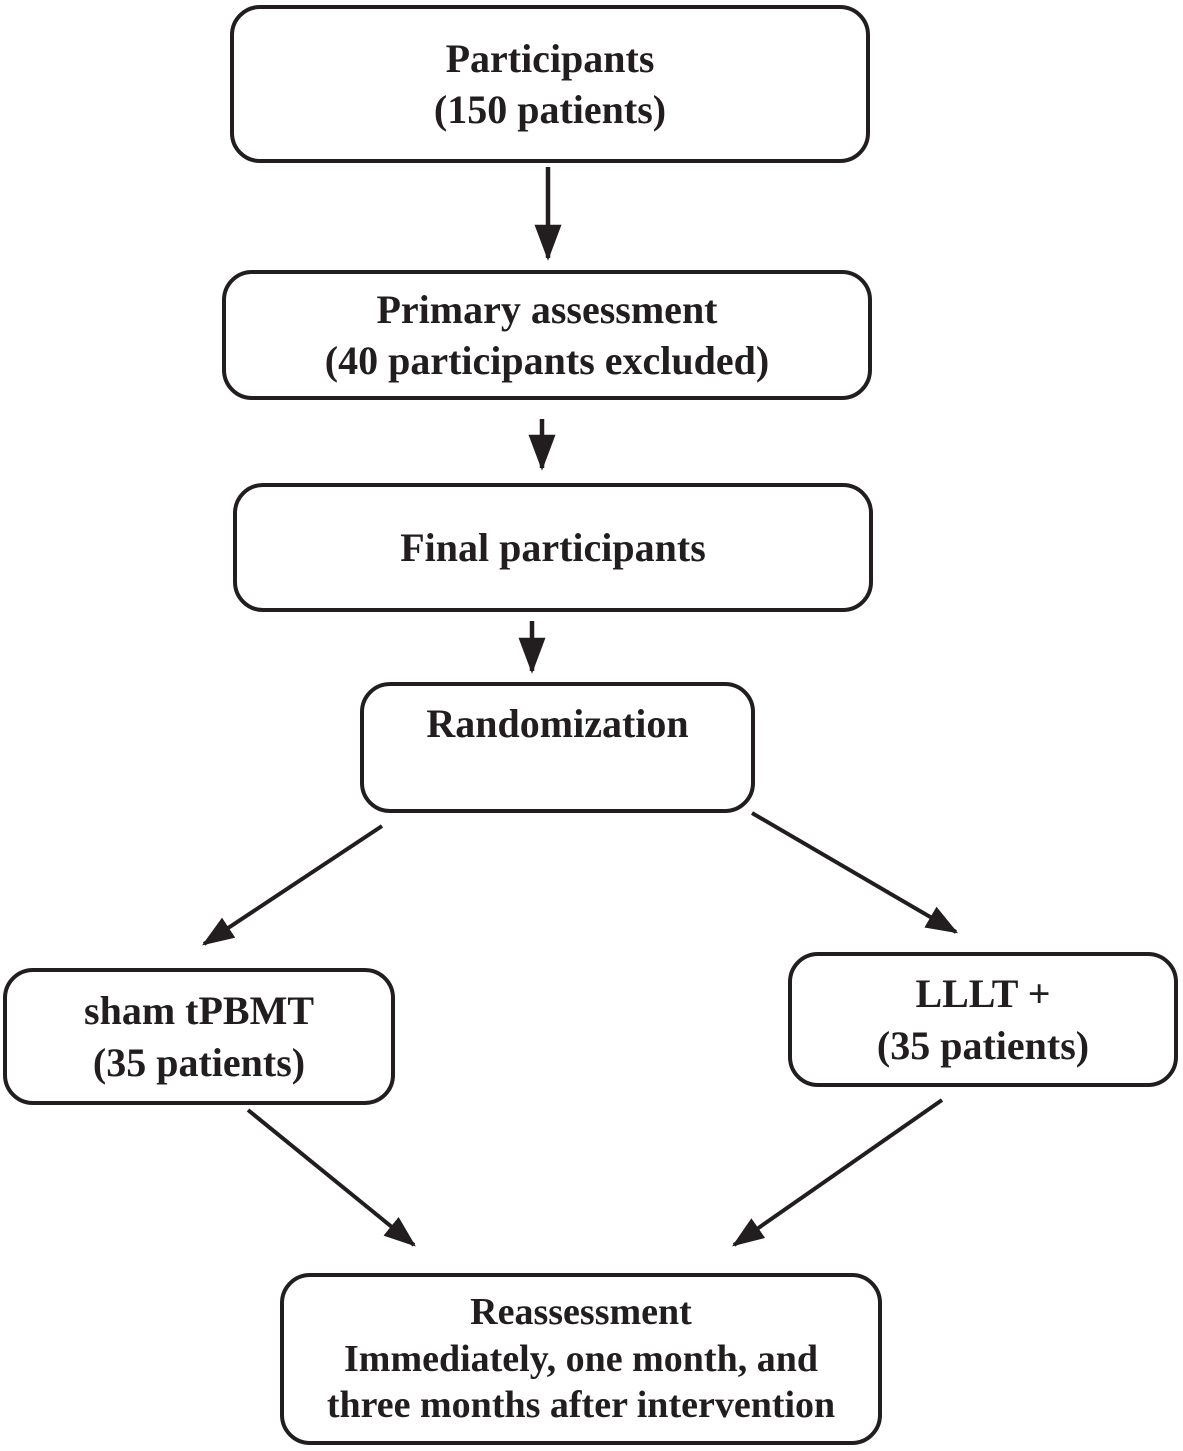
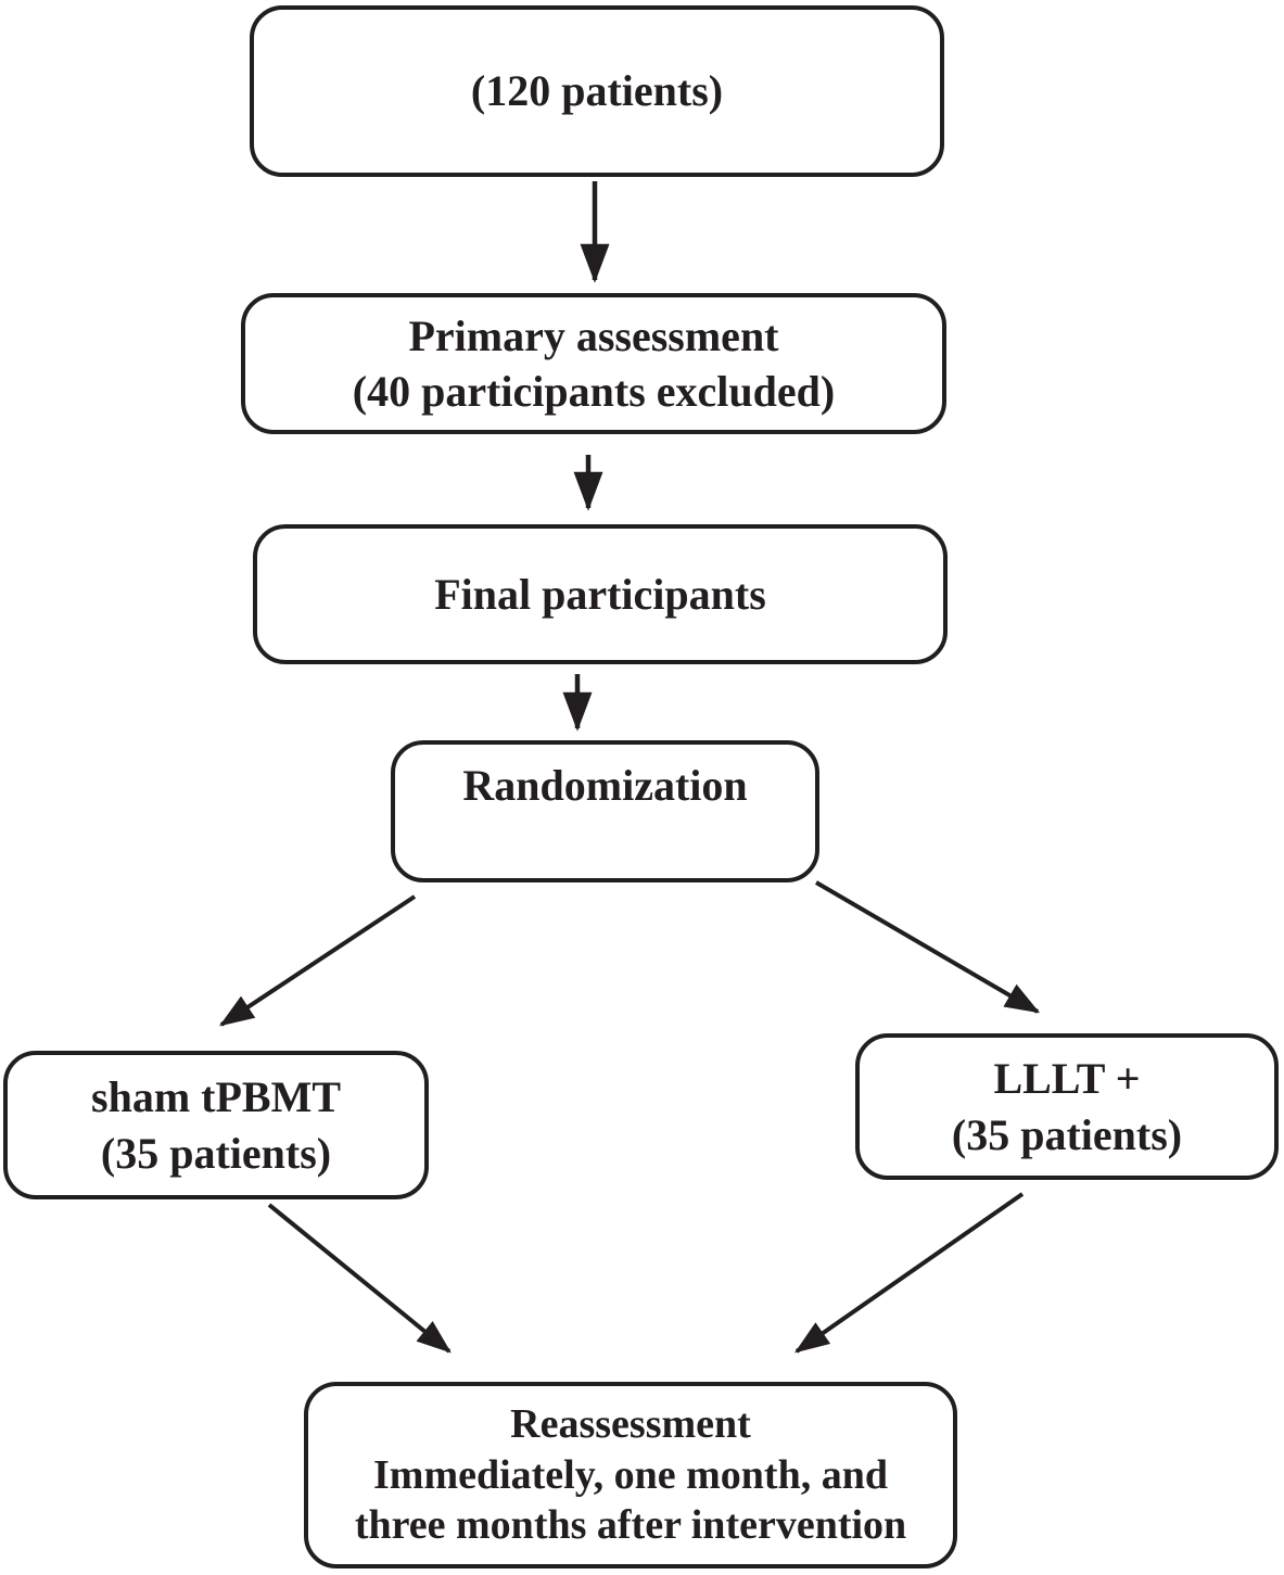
- Participants
- (150 patients)
+ (120 patients)
  Primary assessment
  (40 participants excluded)
  Final participants
  Randomization
  sham tPBMT
  (35 patients)
  LLLT +
  (35 patients)
  Reassessment
  Immediately, one month, and
  three months after intervention
